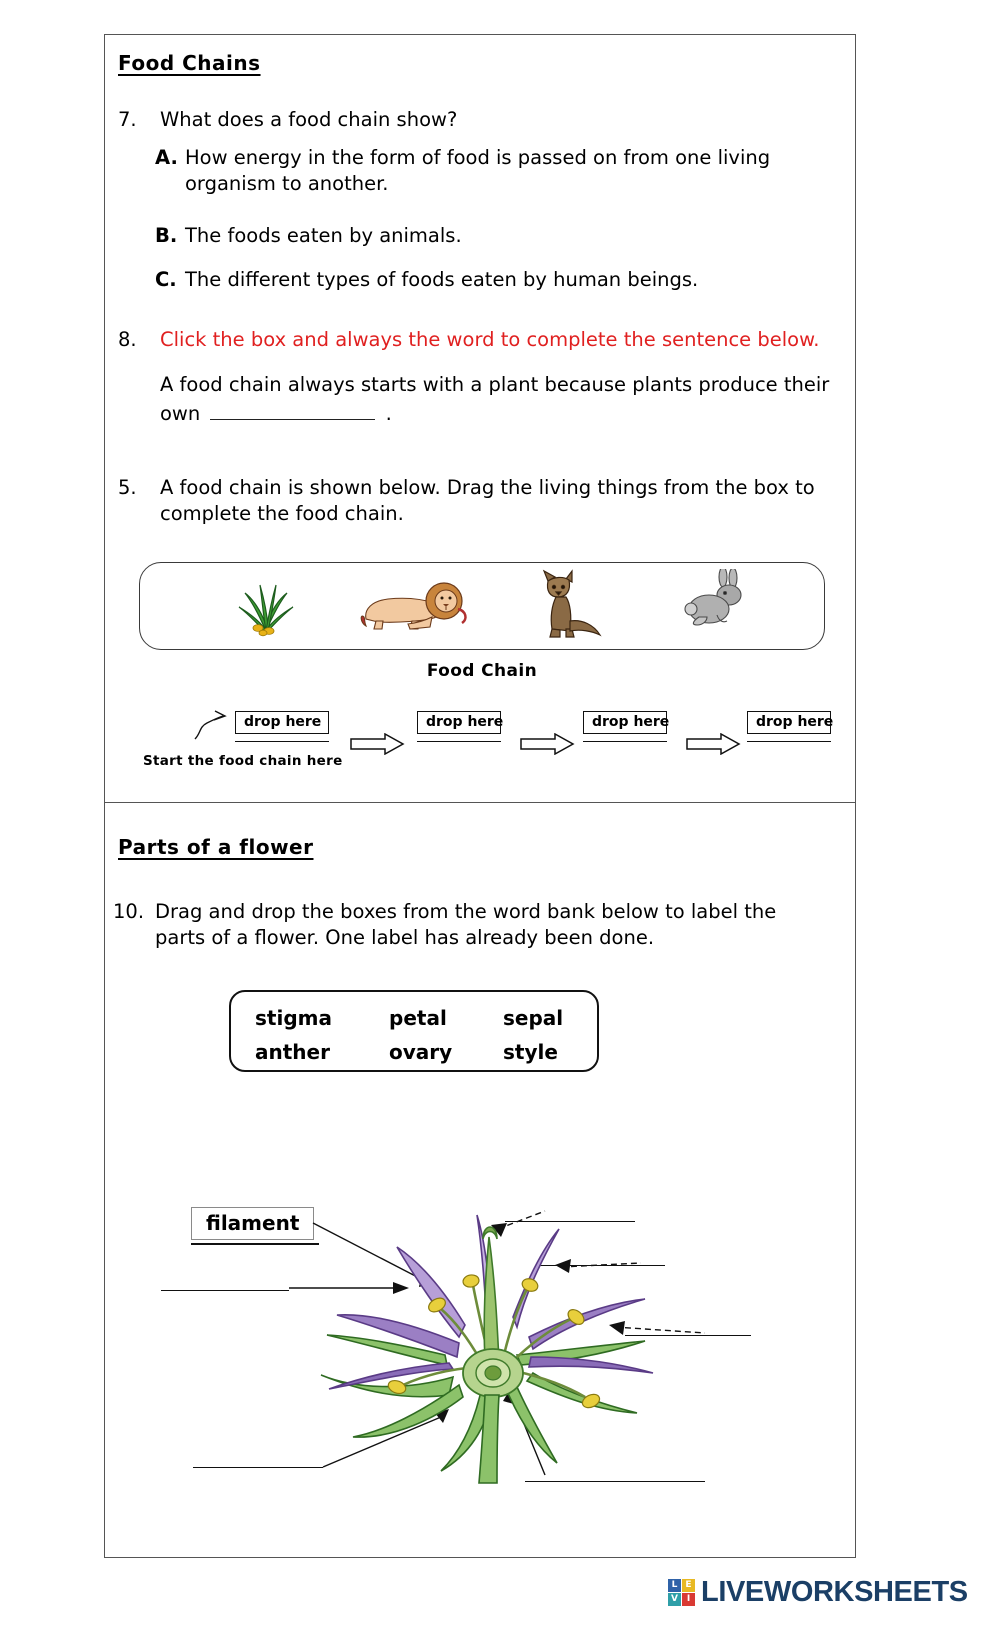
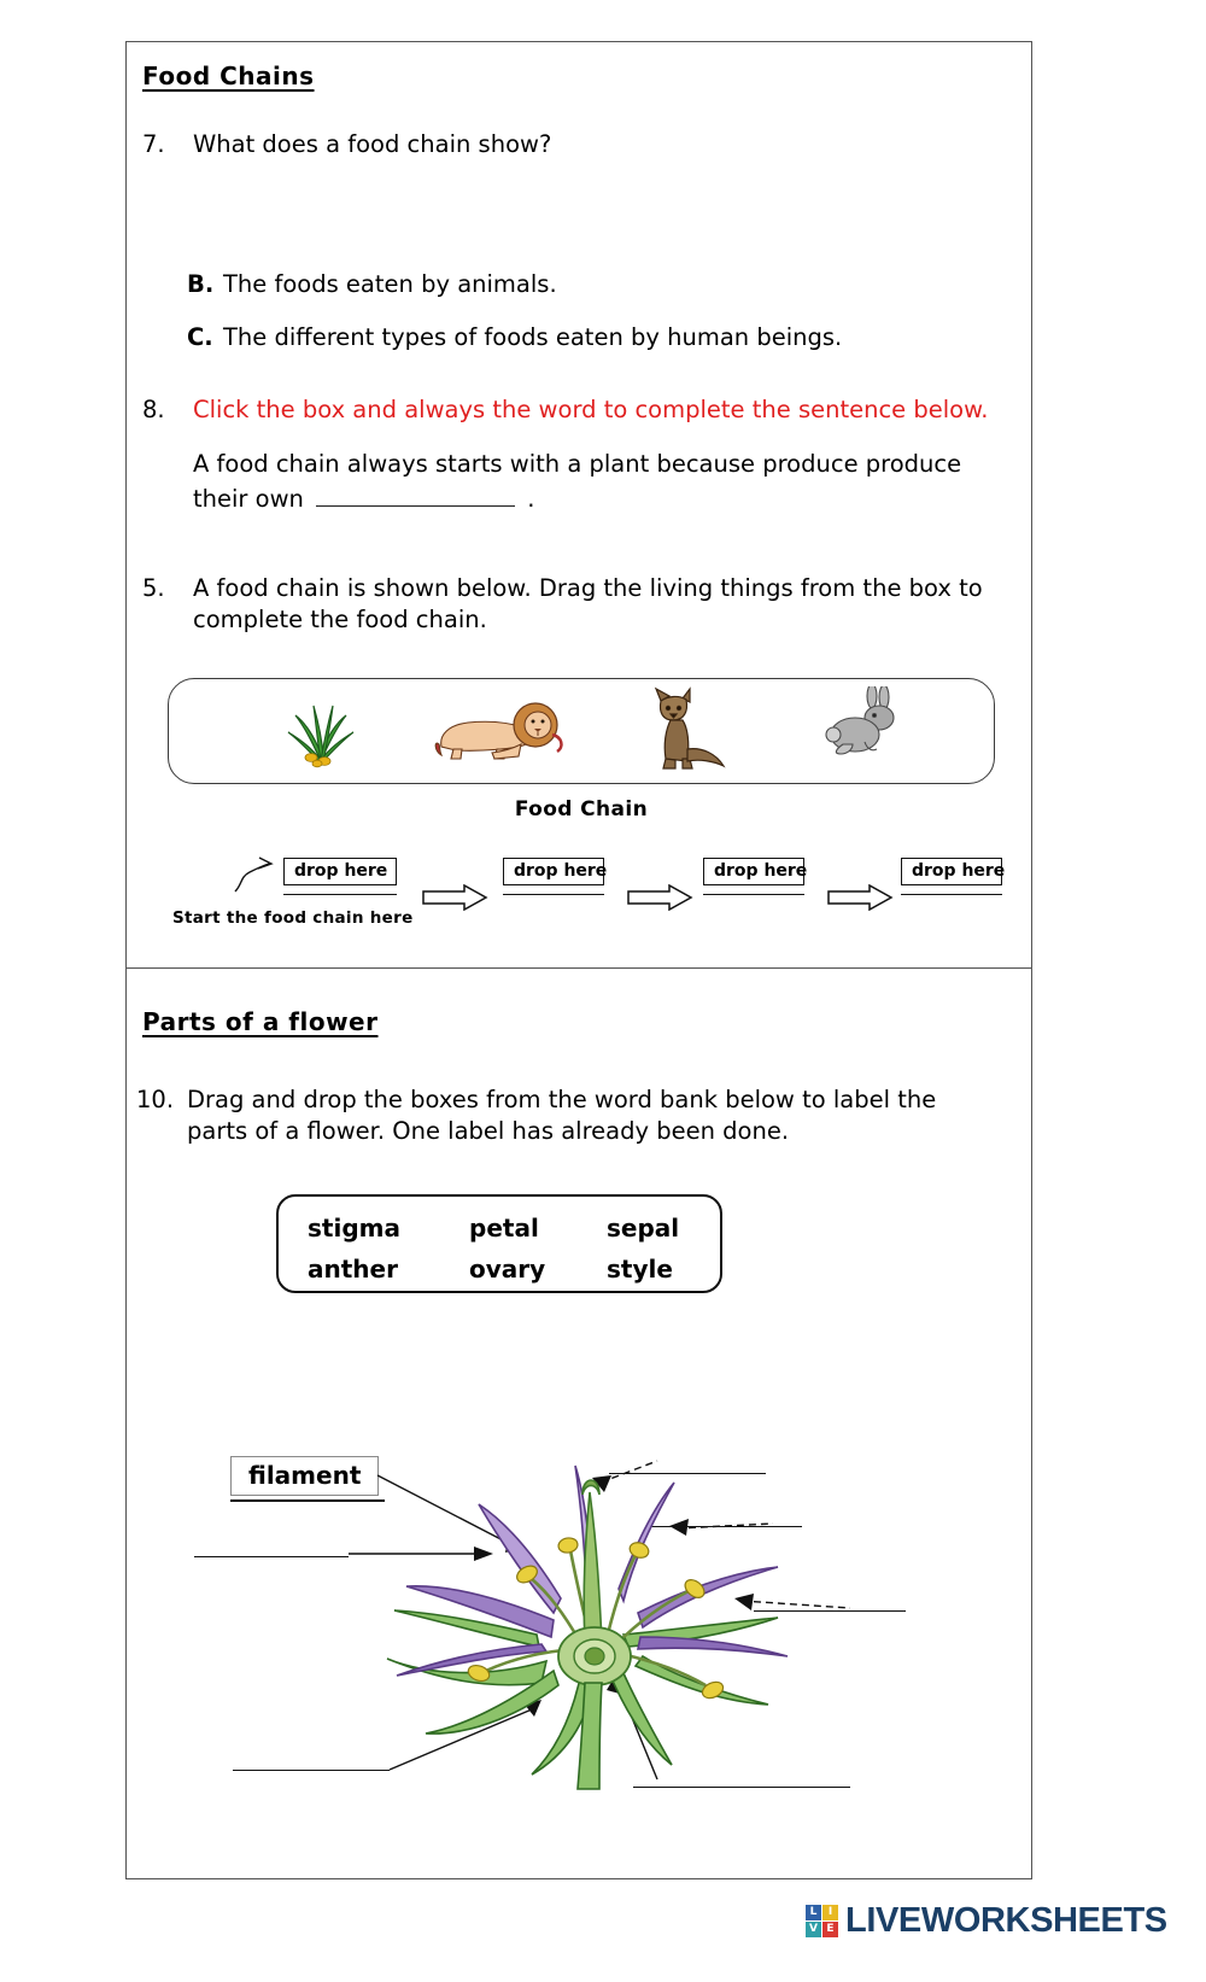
  Food Chains
  7.
  What does a food chain show?
- A.
- How energy in the form of food is passed on from one living organism to another.
  B.
  The foods eaten by animals.
  C.
  The different types of foods eaten by human beings.
  8.
  Click the box and always the word to complete the sentence below.
- A food chain always starts with a plant because plants produce their own .
+ A food chain always starts with a plant because produce produce their own .
  5.
  A food chain is shown below. Drag the living things from the box to complete the food chain.
  Food Chain
  drop here
  drop here
  drop here
  drop here
  Start the food chain here
  Parts of a flower
  10.
  Drag and drop the boxes from the word bank below to label the parts of a flower. One label has already been done.
  stigma
  petal
  sepal
  anther
  ovary
  style
  filament
  L
- E
+ I
  V
- I
+ E
  LIVEWORKSHEETS
